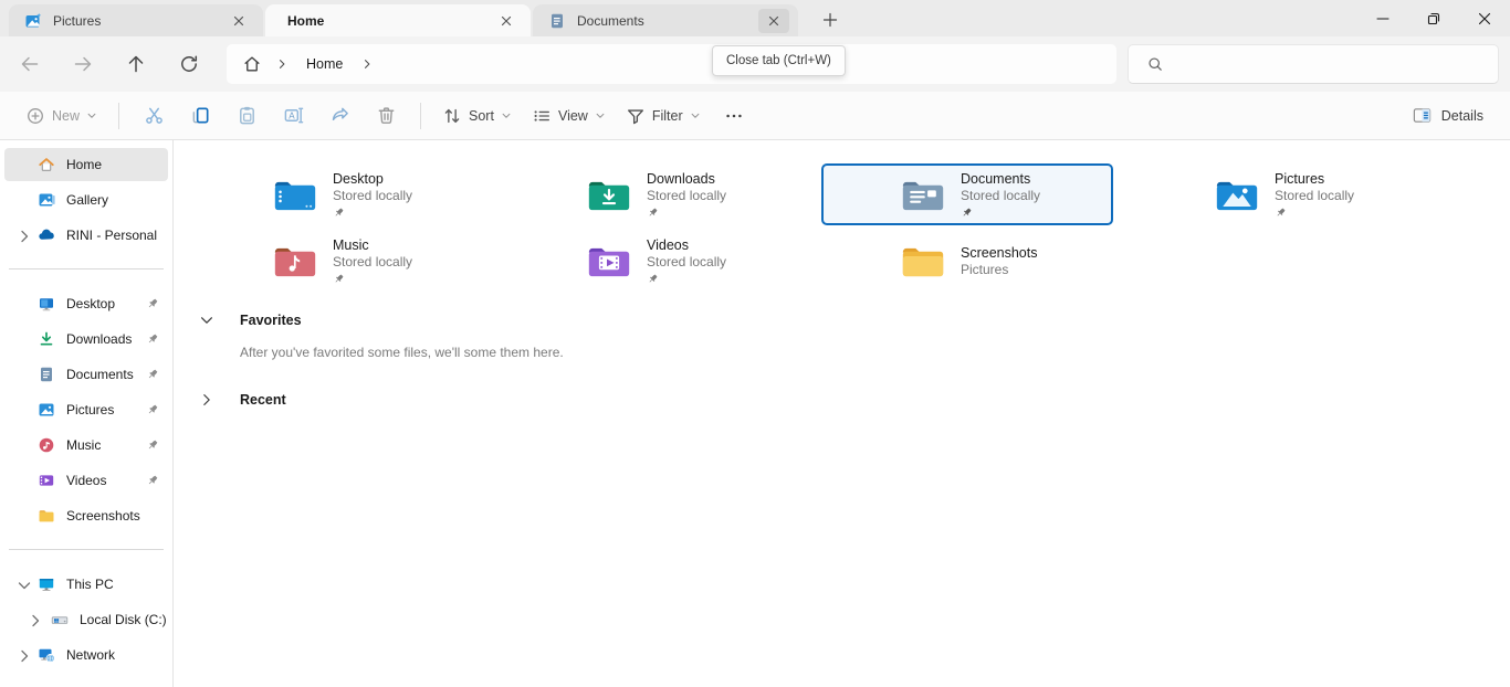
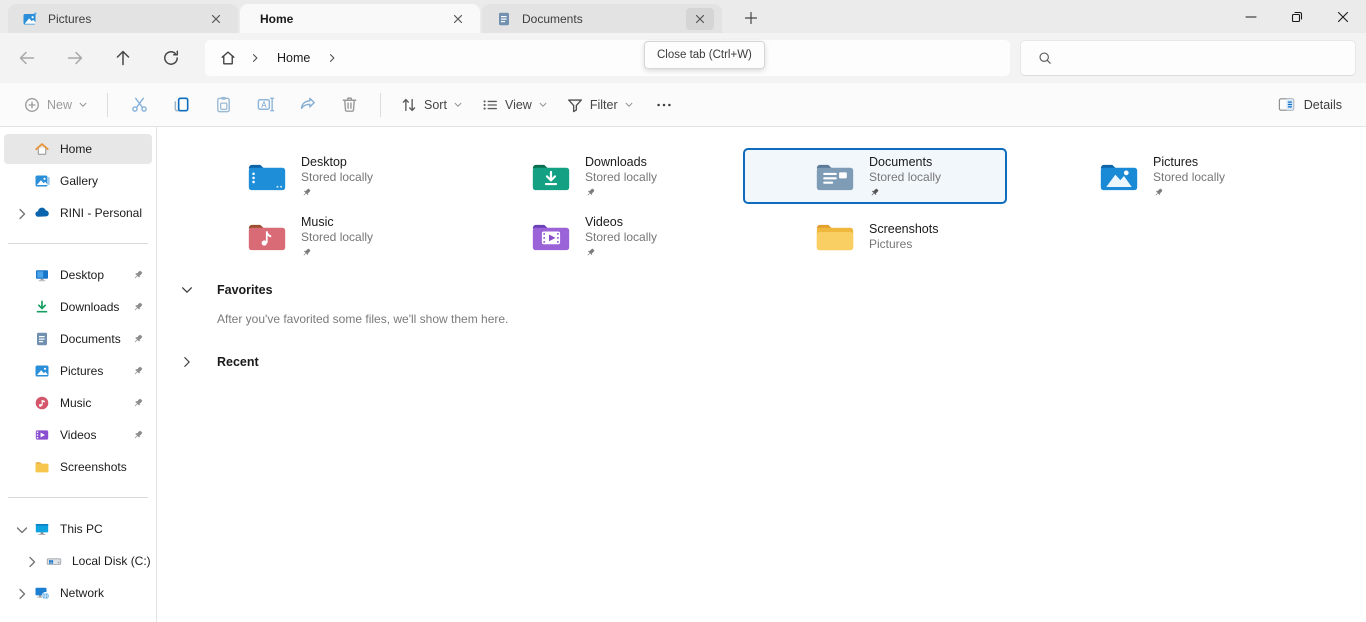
  Pictures
  Home
  Documents
  Close tab (Ctrl+W)
  Home
  New
  A
  Sort
  View
  Filter
  Details
  Home
  Gallery
  RINI - Personal
  Desktop
  Downloads
  Documents
  Pictures
  Music
  Videos
  Screenshots
  This PC
  Local Disk (C:)
  Network
  Desktop
  Stored locally
  Downloads
  Stored locally
  Documents
  Stored locally
  Pictures
  Stored locally
  Music
  Stored locally
  Videos
  Stored locally
  Screenshots
  Pictures
  Favorites
- After you've favorited some files, we'll some them here.
+ After you've favorited some files, we'll show them here.
  Recent
